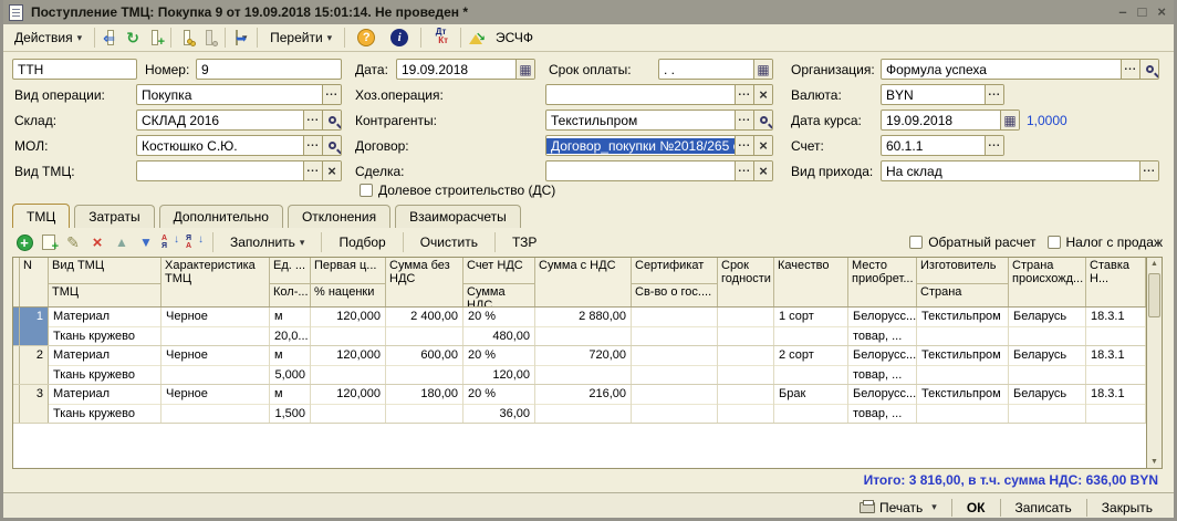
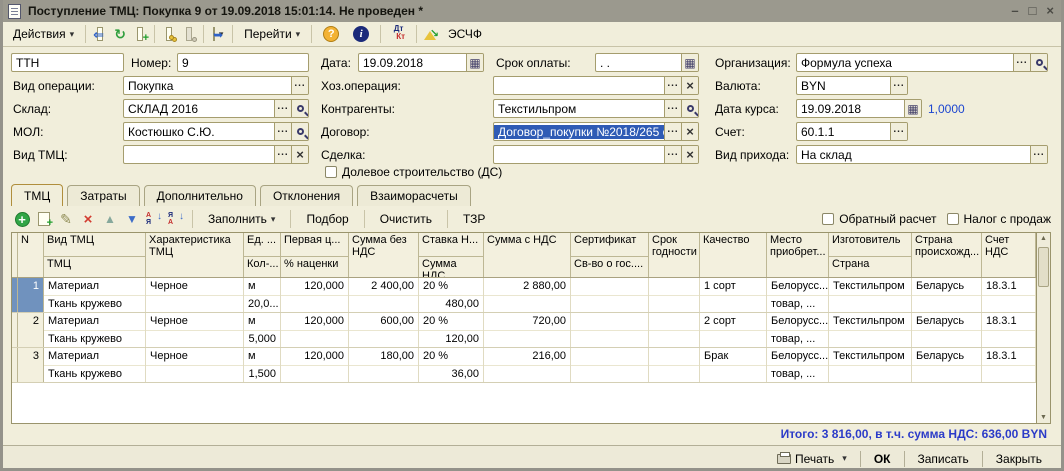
  Поступление ТМЦ: Покупка 9 от 19.09.2018 15:01:14. Не проведен *
  –
  □
  ×
  Действия
  ⇐
  ↻
  +
  ➥
  Перейти
  ?
  i
  Дт
  Кт
  ↘
  ЭСЧФ
  ТТН
  Номер:
  9
  Дата:
  19.09.2018
  Срок оплаты:
  . .
  Организация:
  Формула успеха
  Вид операции:
  Покупка
  Хоз.операция:
  Валюта:
  BYN
  Склад:
  СКЛАД 2016
  Контрагенты:
  Текстильпром
  Дата курса:
  19.09.2018
  1,0000
  МОЛ:
  Костюшко С.Ю.
  Договор:
  Договор_покупки №2018/265
  Счет:
  60.1.1
  Вид ТМЦ:
  Сделка:
  Вид прихода:
  На склад
  Долевое строительство (ДС)
  ТМЦ
  Затраты
  Дополнительно
  Отклонения
  Взаиморасчеты
  +
  +
  ✎
  ×
  ▲
  ▼
  ↓
  ↓
  Заполнить
  Подбор
  Очистить
  ТЗР
  Обратный расчет
  Налог с продаж
  N
  Вид ТМЦ
  ТМЦ
  Характеристика ТМЦ
  Ед. ...
  Кол-...
  Первая ц...
  % наценки
  Сумма без НДС
- Счет НДС
+ Ставка Н...
  Сумма НДС
  Сумма с НДС
  Сертификат
  Св-во о гос....
  Срок годности
  Качество
  Место приобрет...
  Изготовитель
  Страна
  Страна происхожд...
- Ставка Н...
+ Счет НДС
  1
  Материал
  Ткань кружево
  Черное
  м
  20,0...
  120,000
  2 400,00
  20 %
  480,00
  2 880,00
  1 сорт
  Белорусс...
  товар, ...
  Текстильпром
  Беларусь
  18.3.1
  2
  Материал
  Ткань кружево
  Черное
  м
  5,000
  120,000
  600,00
  20 %
  120,00
  720,00
  2 сорт
  Белорусс...
  товар, ...
  Текстильпром
  Беларусь
  18.3.1
  3
  Материал
  Ткань кружево
  Черное
  м
  1,500
  120,000
  180,00
  20 %
  36,00
  216,00
  Брак
  Белорусс...
  товар, ...
  Текстильпром
  Беларусь
  18.3.1
  Итого: 3 816,00, в т.ч. сумма НДС: 636,00 BYN
  Печать
  ОК
  Записать
  Закрыть
